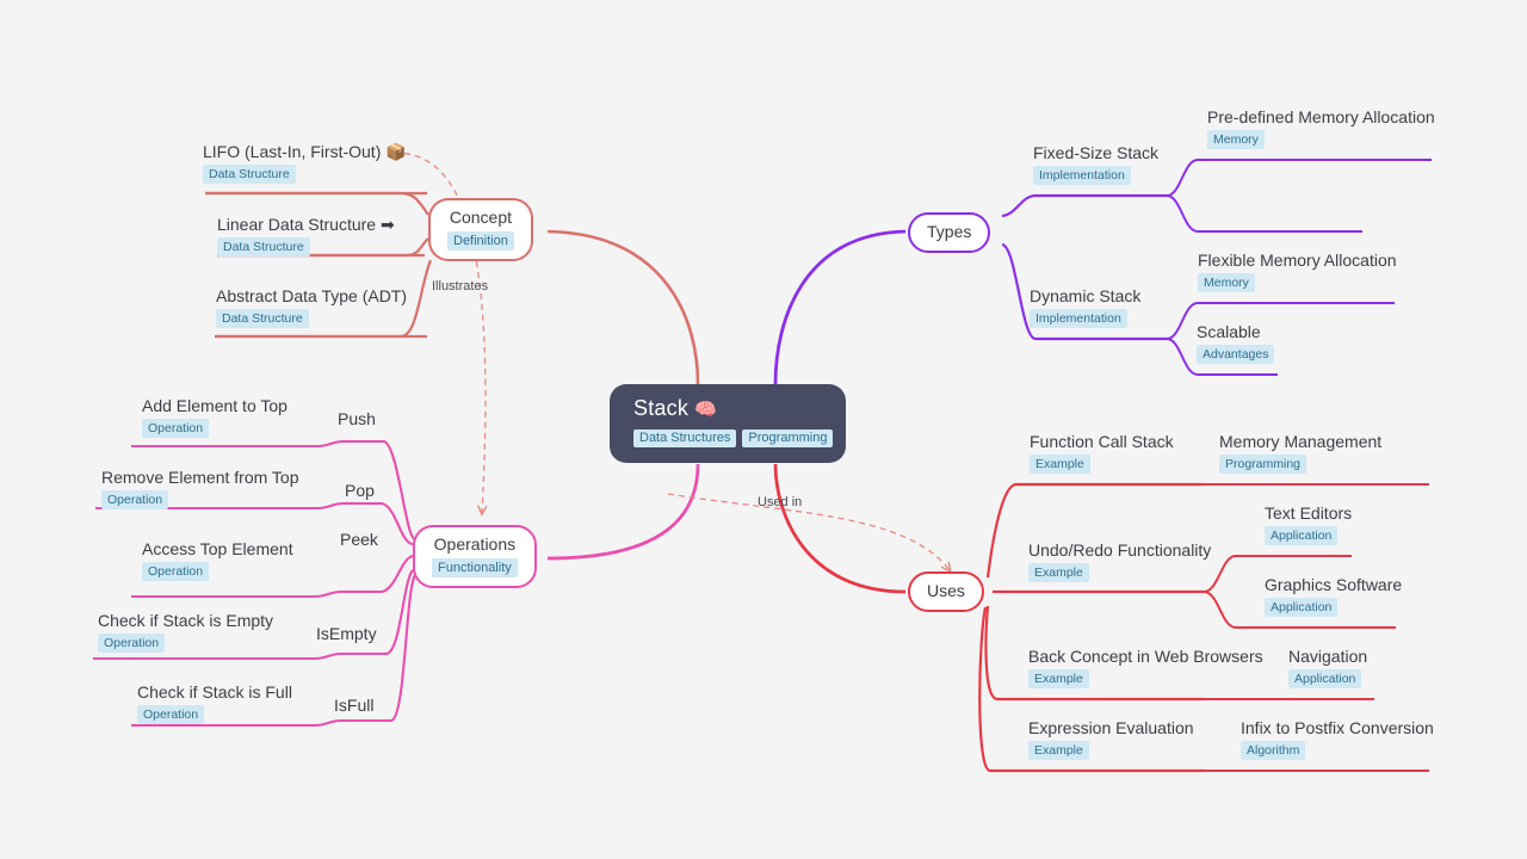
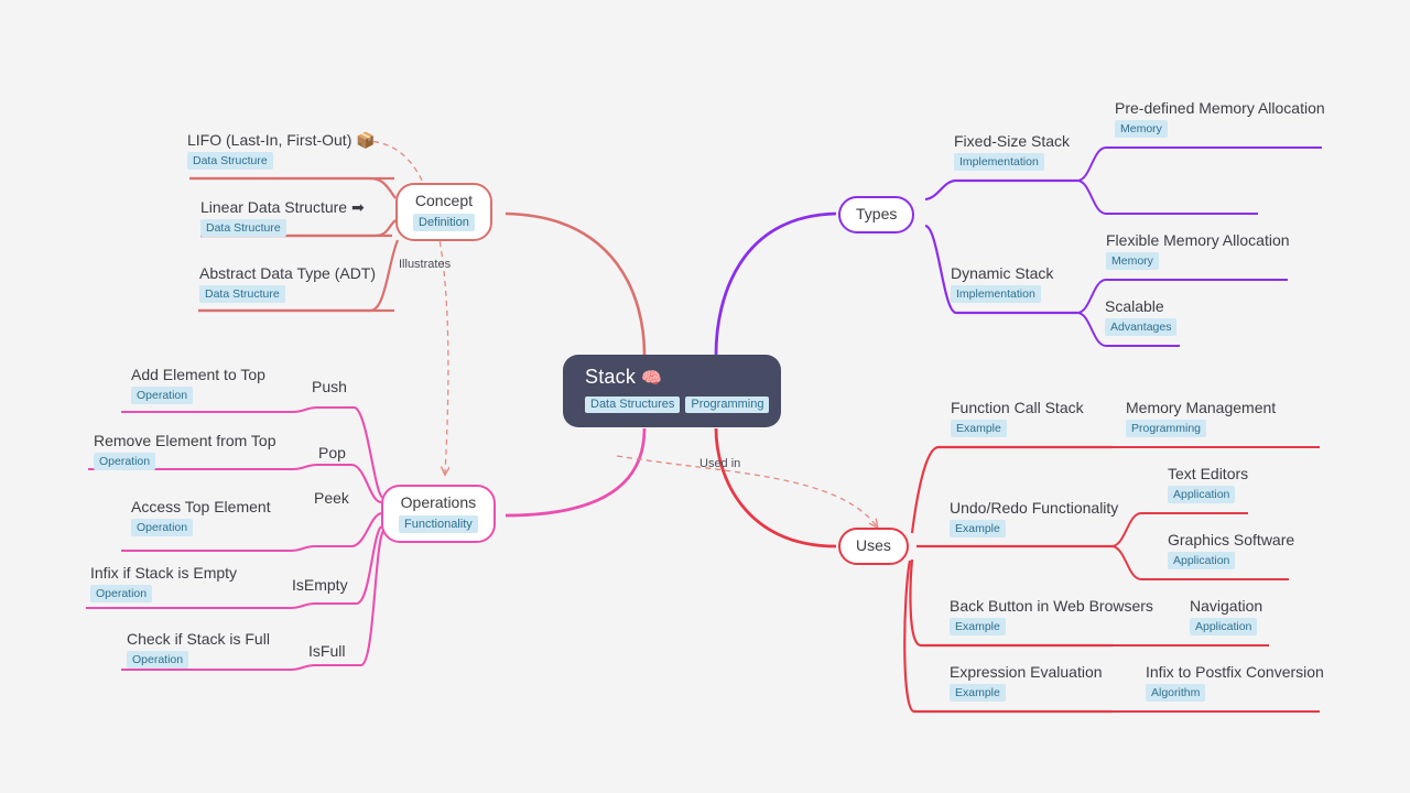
  Stack 🧠
  Data Structures
  Programming
  Concept
  Definition
  Operations
  Functionality
  Types
  Uses
  LIFO (Last-In, First-Out) 📦
  Data Structure
  Linear Data Structure ➡
  Data Structure
  Abstract Data Type (ADT)
  Data Structure
  Push
  Add Element to Top
  Operation
  Pop
  Remove Element from Top
  Operation
  Peek
  Access Top Element
  Operation
  IsEmpty
- Check if Stack is Empty
+ Infix if Stack is Empty
  Operation
  IsFull
  Check if Stack is Full
  Operation
  Fixed-Size Stack
  Implementation
  Pre-defined Memory Allocation
  Memory
  Dynamic Stack
  Implementation
  Flexible Memory Allocation
  Memory
  Scalable
  Advantages
  Function Call Stack
  Example
  Memory Management
  Programming
  Undo/Redo Functionality
  Example
  Text Editors
  Application
  Graphics Software
  Application
- Back Concept in Web Browsers
+ Back Button in Web Browsers
  Example
  Navigation
  Application
  Expression Evaluation
  Example
  Infix to Postfix Conversion
  Algorithm
  Illustrates
  Used in
